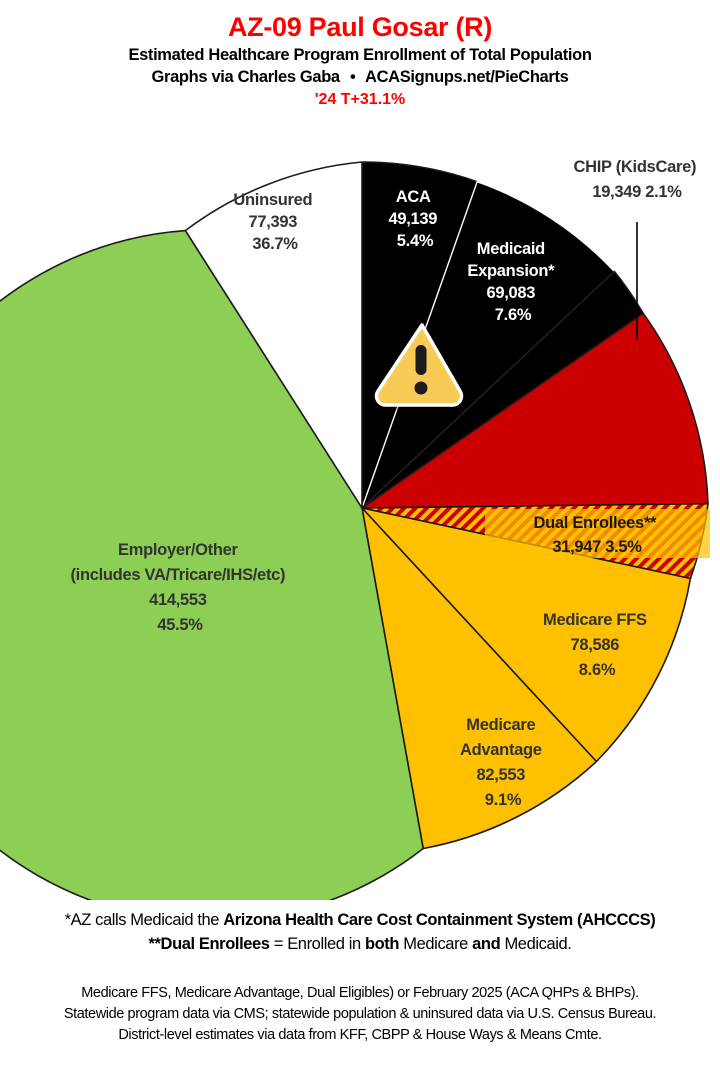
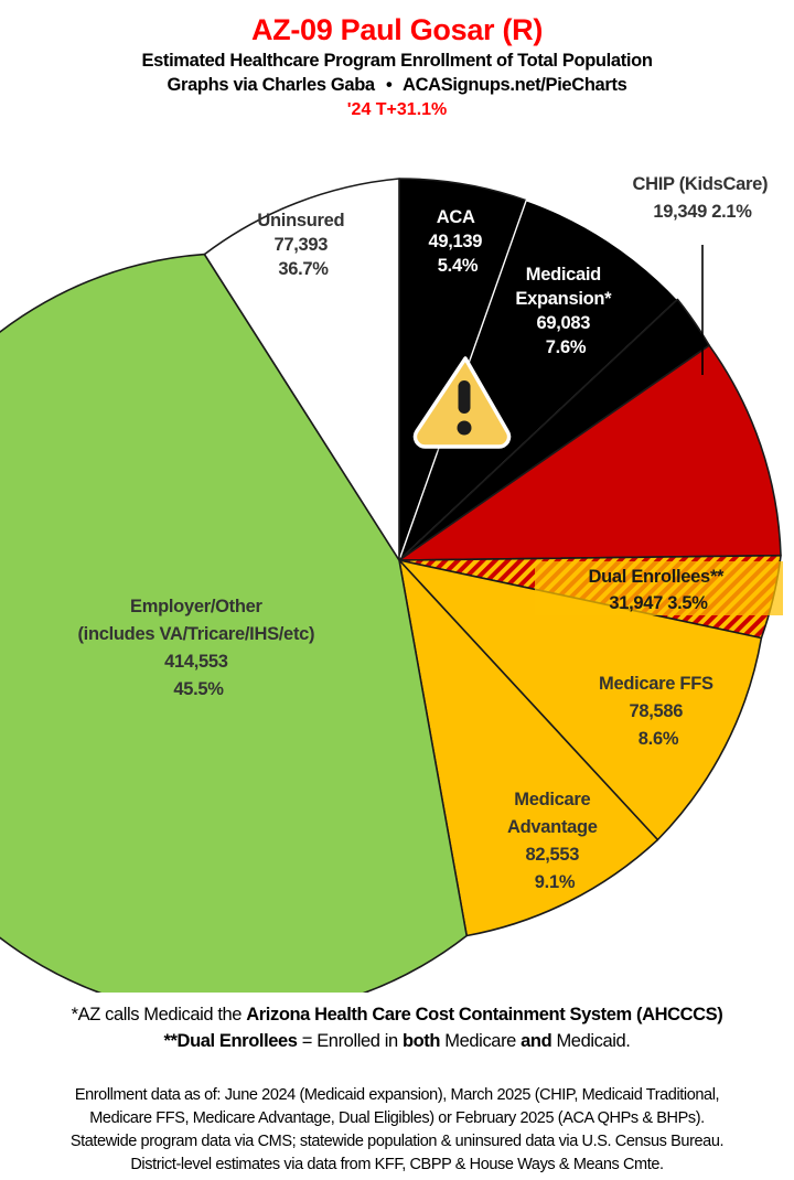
  AZ-09 Paul Gosar (R)
  Estimated Healthcare Program Enrollment of Total Population
  Graphs via Charles Gaba • ACASignups.net/PieCharts
  '24 T+31.1%
  Uninsured 77,393 36.7%
  ACA 49,139 5.4%
  Medicaid Expansion* 69,083 7.6%
  CHIP (KidsCare) 19,349 2.1%
  Dual Enrollees** 31,947 3.5%
  Medicare FFS 78,586 8.6%
  Medicare Advantage 82,553 9.1%
  Employer/Other (includes VA/Tricare/IHS/etc) 414,553 45.5%
  *AZ calls Medicaid the Arizona Health Care Cost Containment System (AHCCCS)
  **Dual Enrollees = Enrolled in both Medicare and Medicaid.
+ Enrollment data as of: June 2024 (Medicaid expansion), March 2025 (CHIP, Medicaid Traditional,
  Medicare FFS, Medicare Advantage, Dual Eligibles) or February 2025 (ACA QHPs & BHPs).
  Statewide program data via CMS; statewide population & uninsured data via U.S. Census Bureau.
  District-level estimates via data from KFF, CBPP & House Ways & Means Cmte.
